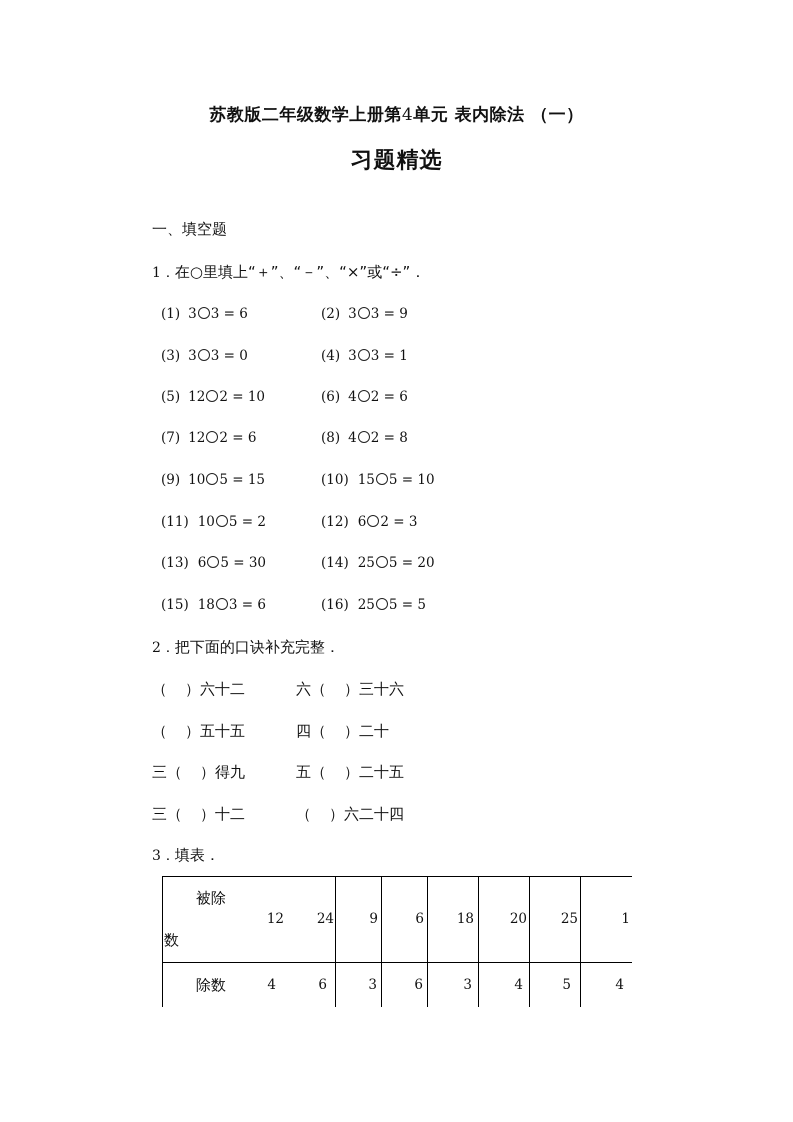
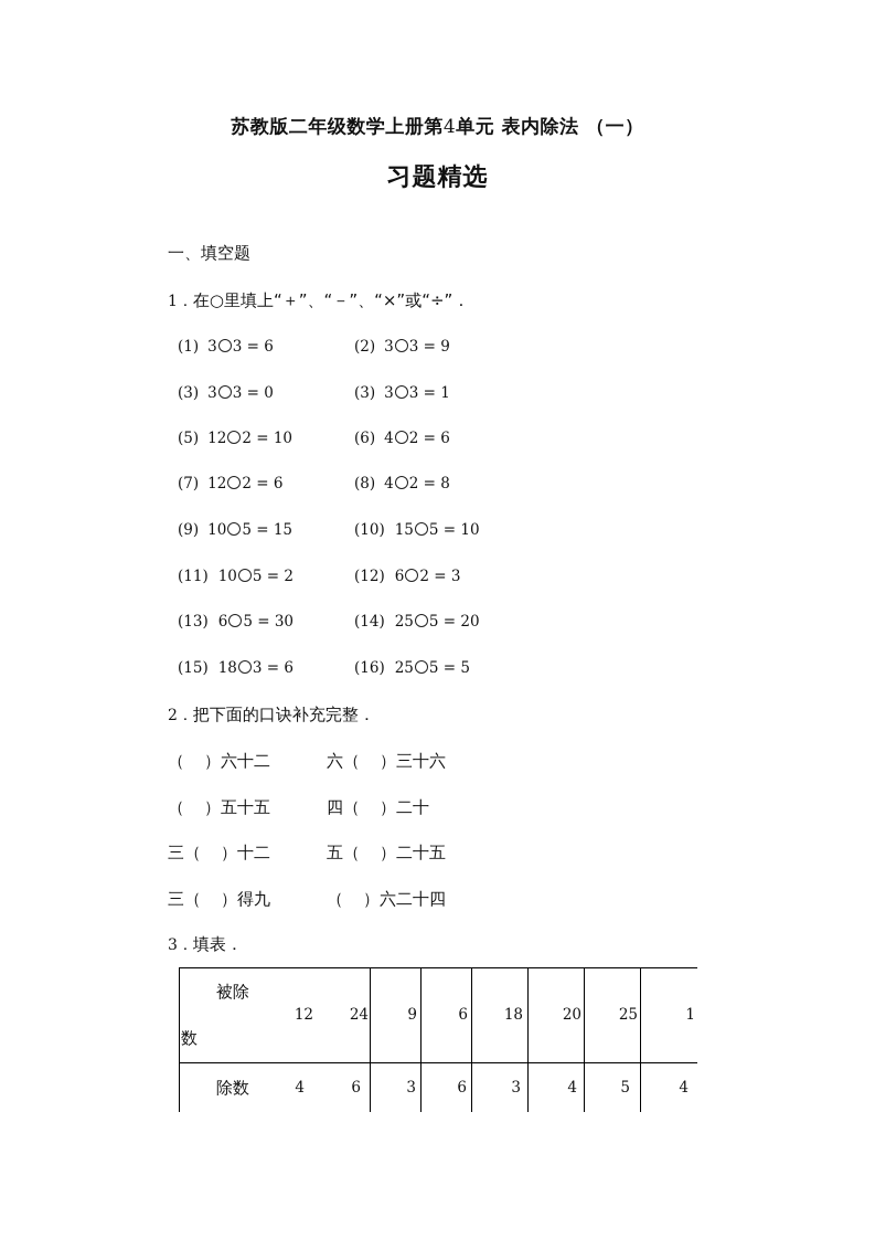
  苏教版二年级数学上册第4单元 表内除法 （一）
  习题精选
  一、填空题
  1．在○里填上“＋”、“－”、“×”或“÷”．
  (1) 3 3 = 6
  (2) 3 3 = 9
  (3) 3 3 = 0
- (4) 3 3 = 1
+ (3) 3 3 = 1
  (5) 12 2 = 10
  (6) 4 2 = 6
  (7) 12 2 = 6
  (8) 4 2 = 8
  (9) 10 5 = 15
  (10) 15 5 = 10
  (11) 10 5 = 2
  (12) 6 2 = 3
  (13) 6 5 = 30
  (14) 25 5 = 20
  (15) 18 3 = 6
  (16) 25 5 = 5
  2．把下面的口诀补充完整．
  （ ）六十二
  六（ ）三十六
  （ ）五十五
  四（ ）二十
- 三（ ）得九
+ 三（ ）十二
  五（ ）二十五
- 三（ ）十二
+ 三（ ）得九
  （ ）六二十四
  3．填表．
  被除
  数
  除数
  12
  24
  9
  6
  18
  20
  25
  1
  4
  6
  3
  6
  3
  4
  5
  4
